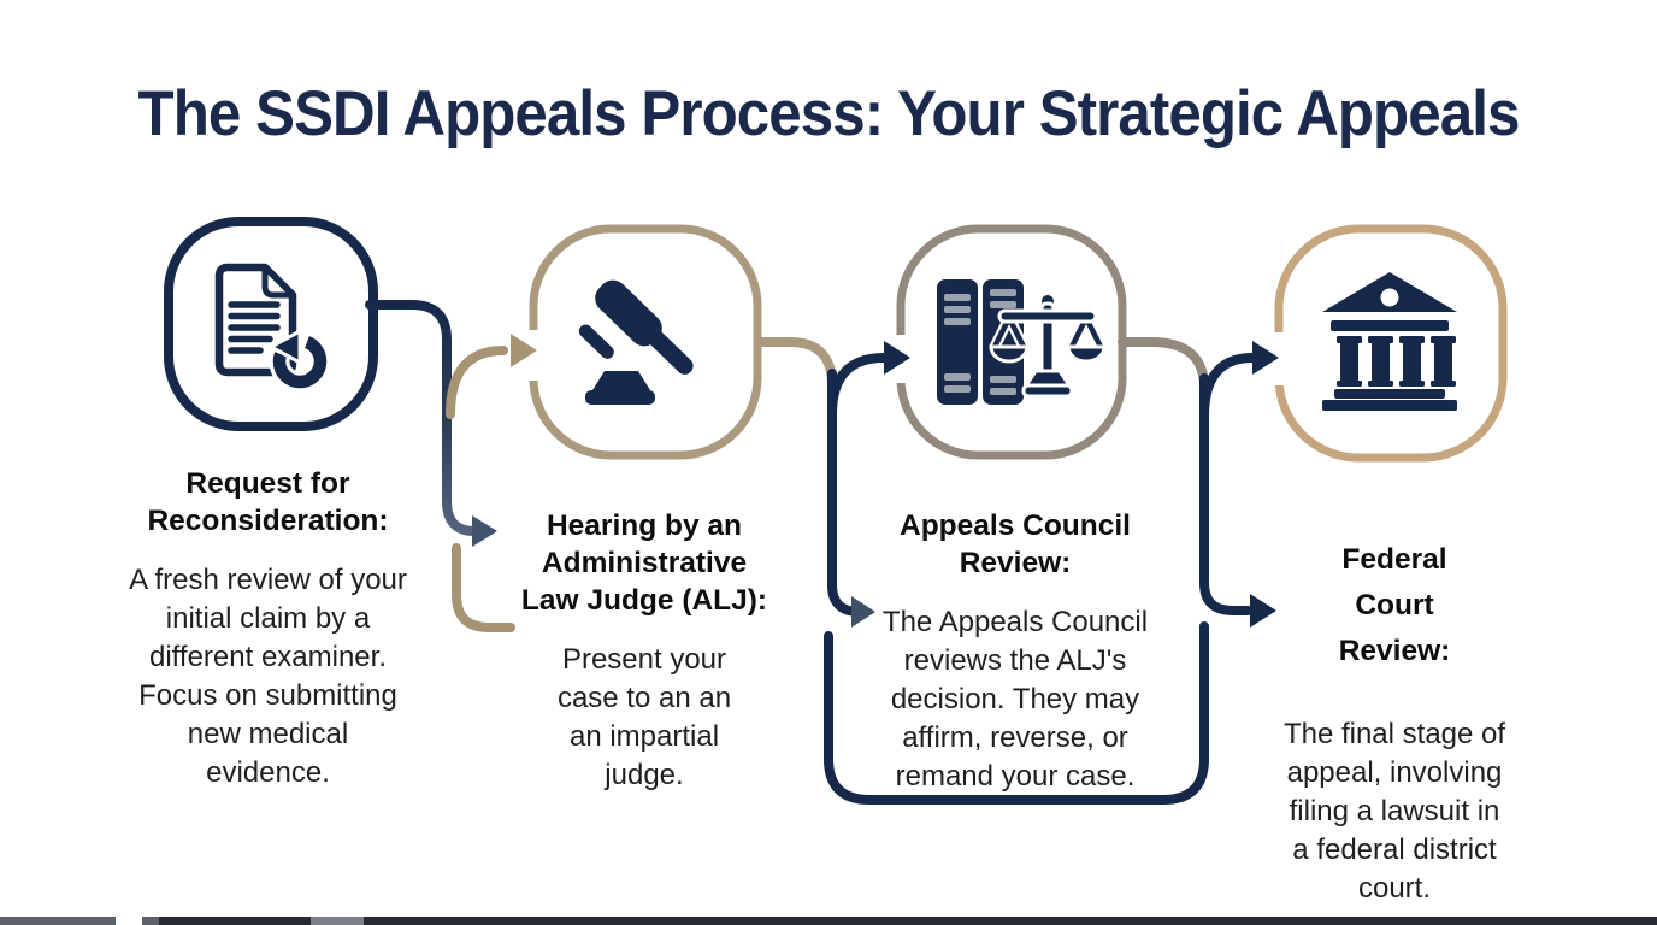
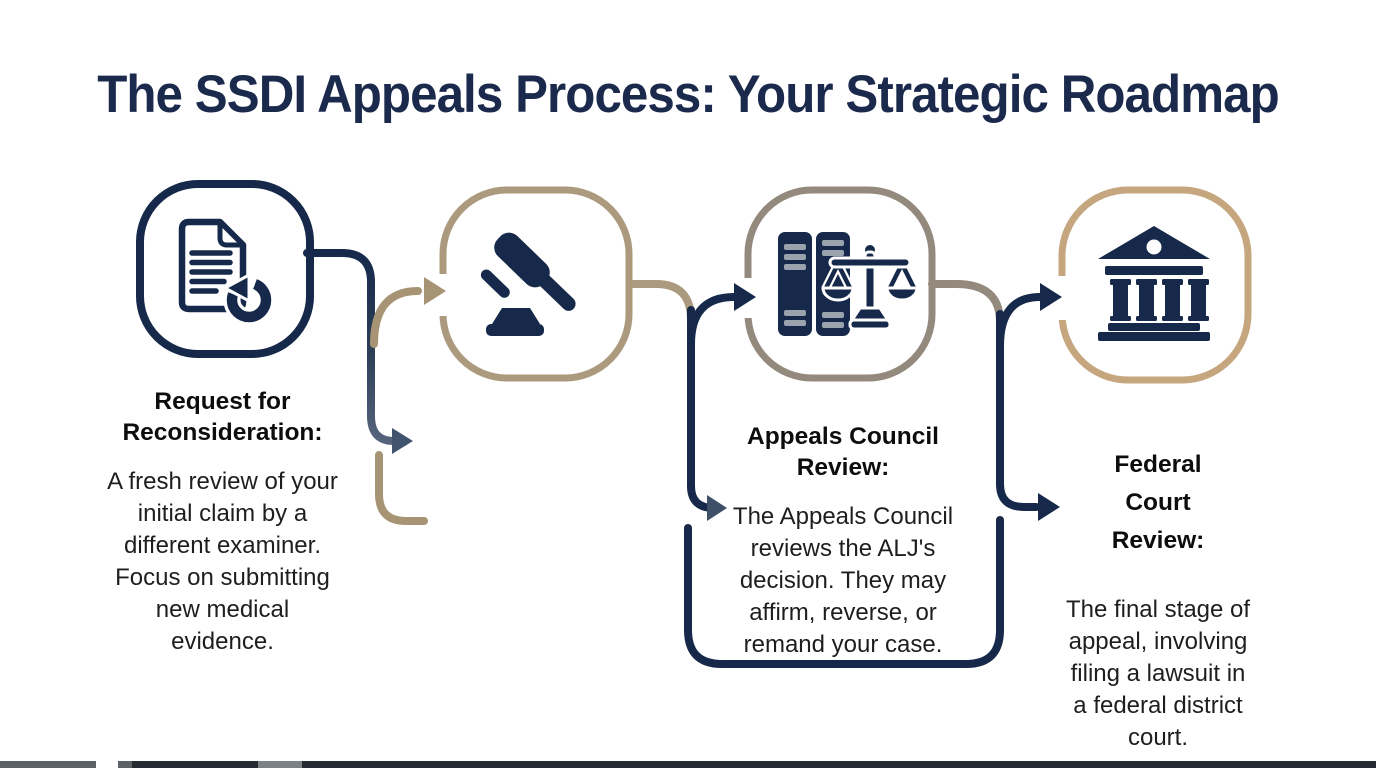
- The SSDI Appeals Process: Your Strategic Appeals
+ The SSDI Appeals Process: Your Strategic Roadmap
  Request for
  Reconsideration:
  A fresh review of your
  initial claim by a
  different examiner.
  Focus on submitting
  new medical
  evidence.
- Hearing by an
- Administrative
- Law Judge (ALJ):
- Present your
- case to an an
- an impartial
- judge.
  Appeals Council
  Review:
  The Appeals Council
  reviews the ALJ's
  decision. They may
  affirm, reverse, or
  remand your case.
  Federal
  Court
  Review:
  The final stage of
  appeal, involving
  filing a lawsuit in
  a federal district
  court.
